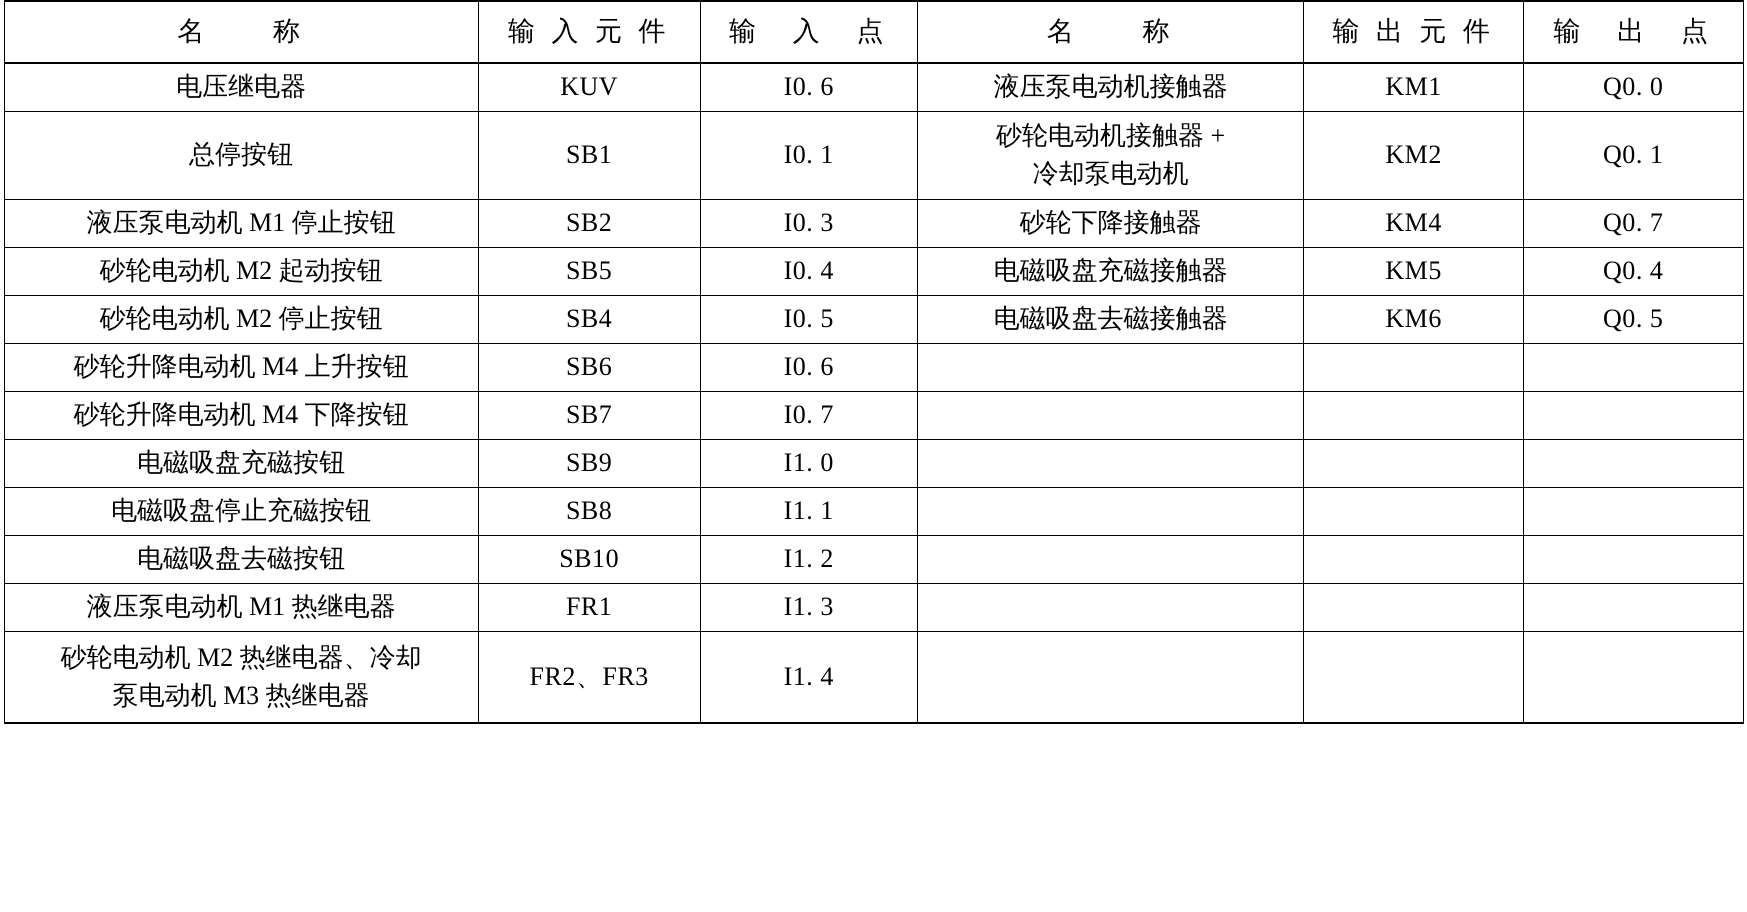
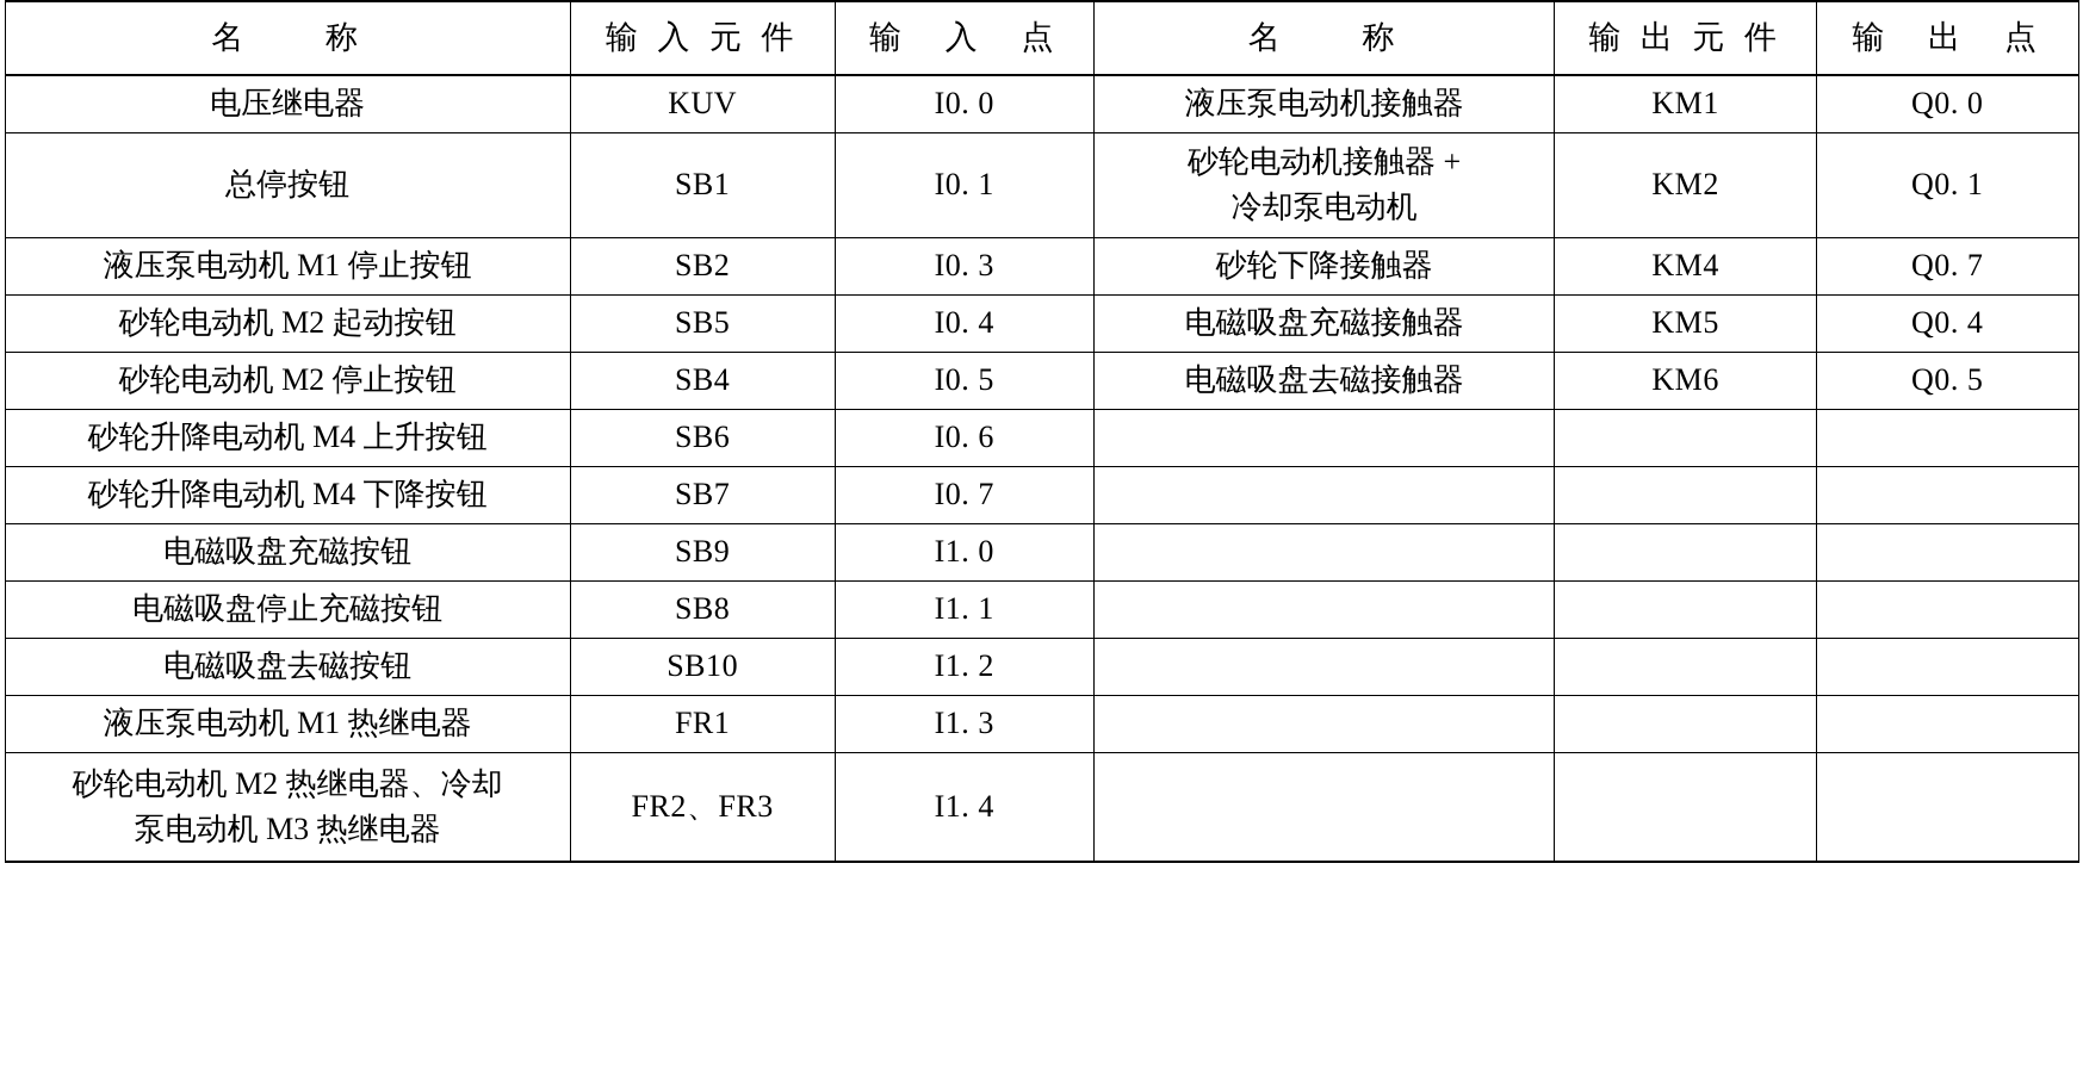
  名 称	输 入 元 件	输 入 点	名 称	输 出 元 件	输 出 点
- 电压继电器	KUV	I0. 6	液压泵电动机接触器	KM1	Q0. 0
+ 电压继电器	KUV	I0. 0	液压泵电动机接触器	KM1	Q0. 0
  总停按钮	SB1	I0. 1	砂轮电动机接触器 + 冷却泵电动机	KM2	Q0. 1
  液压泵电动机 M1 停止按钮	SB2	I0. 3	砂轮下降接触器	KM4	Q0. 7
  砂轮电动机 M2 起动按钮	SB5	I0. 4	电磁吸盘充磁接触器	KM5	Q0. 4
  砂轮电动机 M2 停止按钮	SB4	I0. 5	电磁吸盘去磁接触器	KM6	Q0. 5
  砂轮升降电动机 M4 上升按钮	SB6	I0. 6
  砂轮升降电动机 M4 下降按钮	SB7	I0. 7
  电磁吸盘充磁按钮	SB9	I1. 0
  电磁吸盘停止充磁按钮	SB8	I1. 1
  电磁吸盘去磁按钮	SB10	I1. 2
  液压泵电动机 M1 热继电器	FR1	I1. 3
  砂轮电动机 M2 热继电器、冷却 泵电动机 M3 热继电器	FR2、FR3	I1. 4
